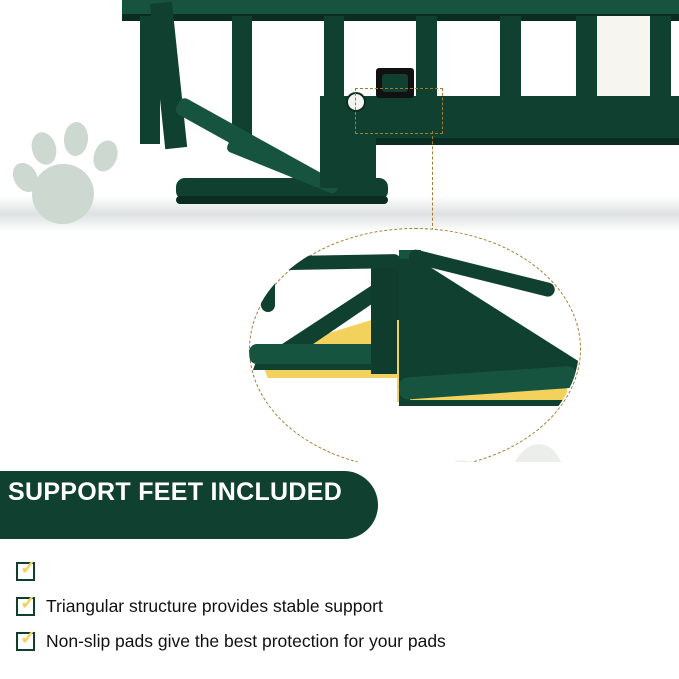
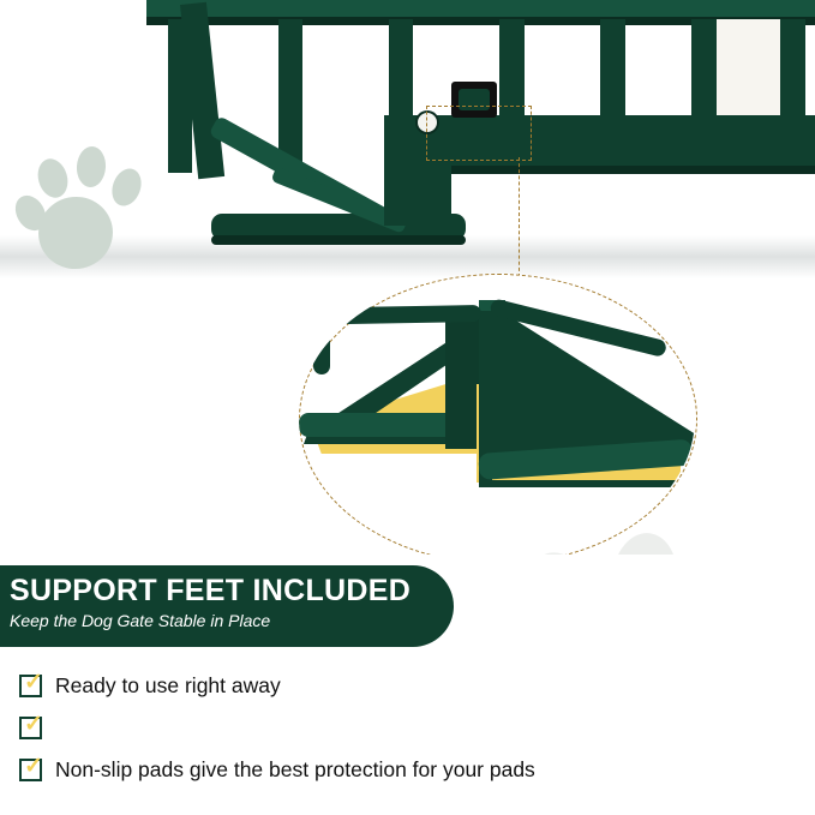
  SUPPORT FEET INCLUDED
+ Keep the Dog Gate Stable in Place
  ✓
+ Ready to use right away
  ✓
- Triangular structure provides stable support
  ✓
  Non-slip pads give the best protection for your pads
